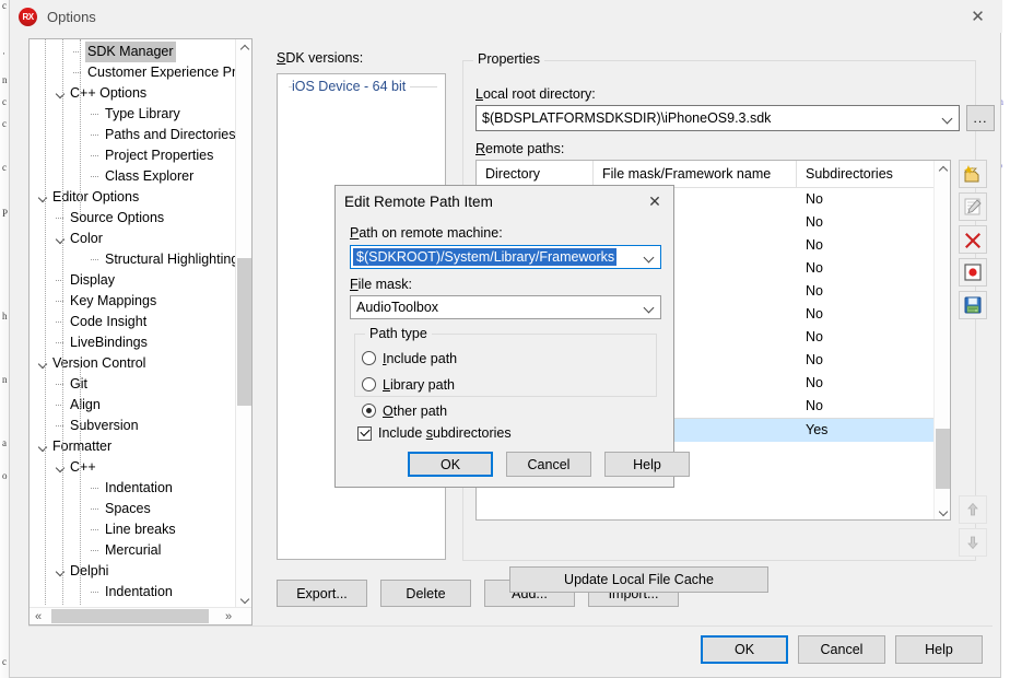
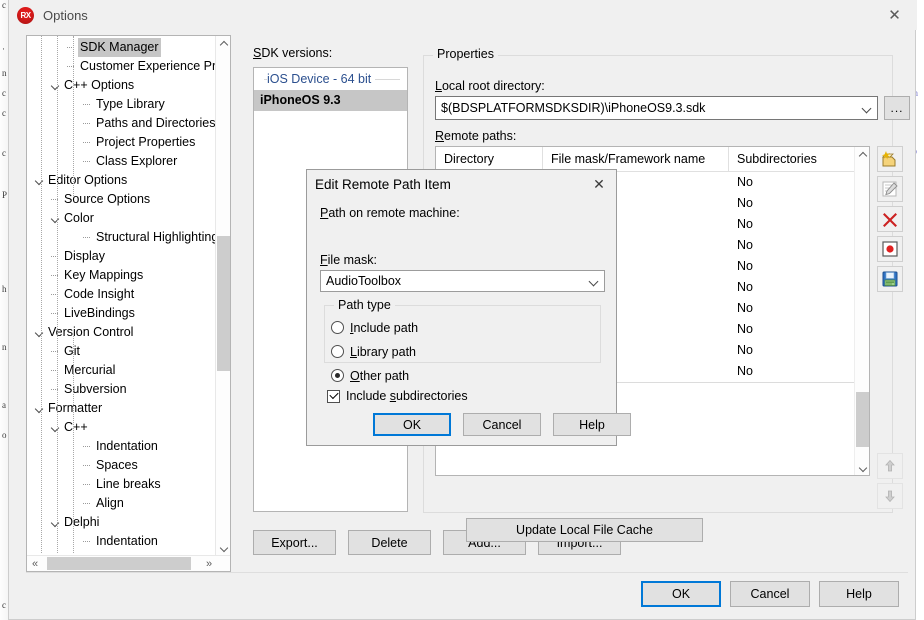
  ·
  n
  c
  c
  c
  c
  P
  h
  n
  a
  o
  c
  RX
  Options
  ✕
  SDK Manager
  Customer Experience P
  C++ Options
  Type Library
  Paths and Directories
  Project Properties
  Class Explorer
  Editor Options
  Source Options
  Color
  Structural Highlightin
  Display
  Key Mappings
  Code Insight
  LiveBindings
  Version Control
  Git
- Align
+ Mercurial
  Subversion
  Formatter
  C++
  Indentation
  Spaces
  Line breaks
- Mercurial
+ Align
  Delphi
  Indentation
  «
  »
  SDK versions:
  iOS Device - 64 bit
+ iPhoneOS 9.3
  Export...
  Delete
  Add...
  Import...
  Properties
  Local root directory:
  $(BDSPLATFORMSDKSDIR)\iPhoneOS9.3.sdk
  ...
  Remote paths:
  Directory
  File mask/Framework name
  Subdirectories
  No
  No
  No
  No
  No
  No
  No
  No
  No
  No
- Yes
  Update Local File Cache
  OK
  Cancel
  Help
  Edit Remote Path Item
  ✕
  Path on remote machine:
- $(SDKROOT)/System/Library/Frameworks
  File mask:
  AudioToolbox
  Path type
  Include path
  Library path
  Other path
  Include subdirectories
  OK
  Cancel
  Help
